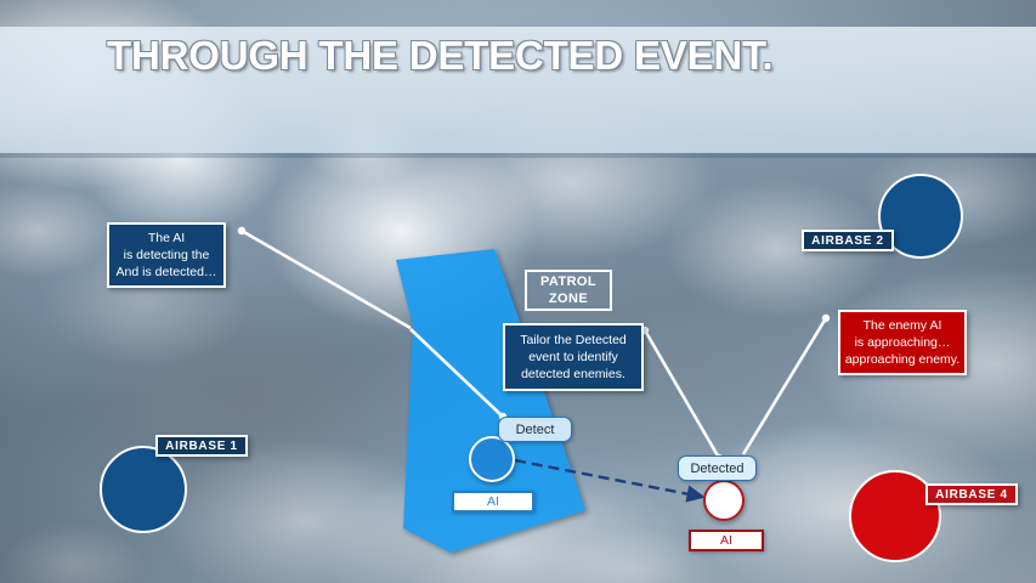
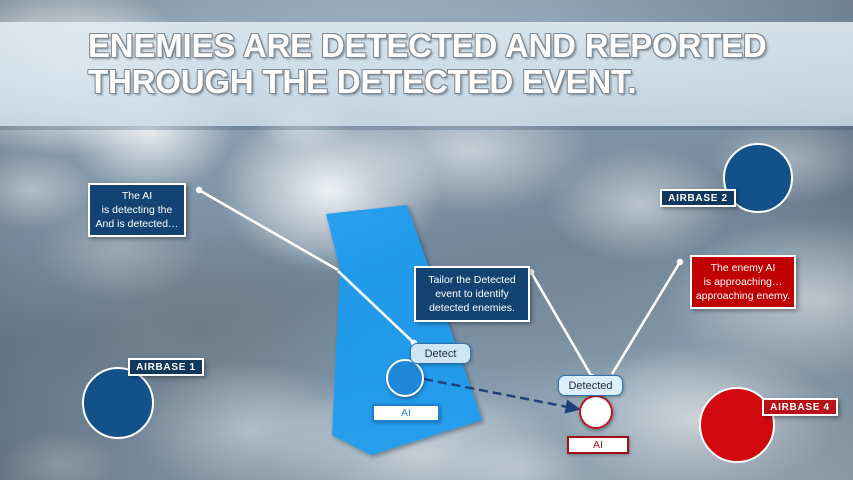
+ ENEMIES ARE DETECTED AND REPORTED
  THROUGH THE DETECTED EVENT.
  The AI
  is detecting the
  And is detected…
  Tailor the Detected
  event to identify
  detected enemies.
  The enemy AI
  is approaching…
  approaching enemy.
- PATROL
- ZONE
  Detect
  Detected
  AI
  AI
  AIRBASE 1
  AIRBASE 2
  AIRBASE 4
